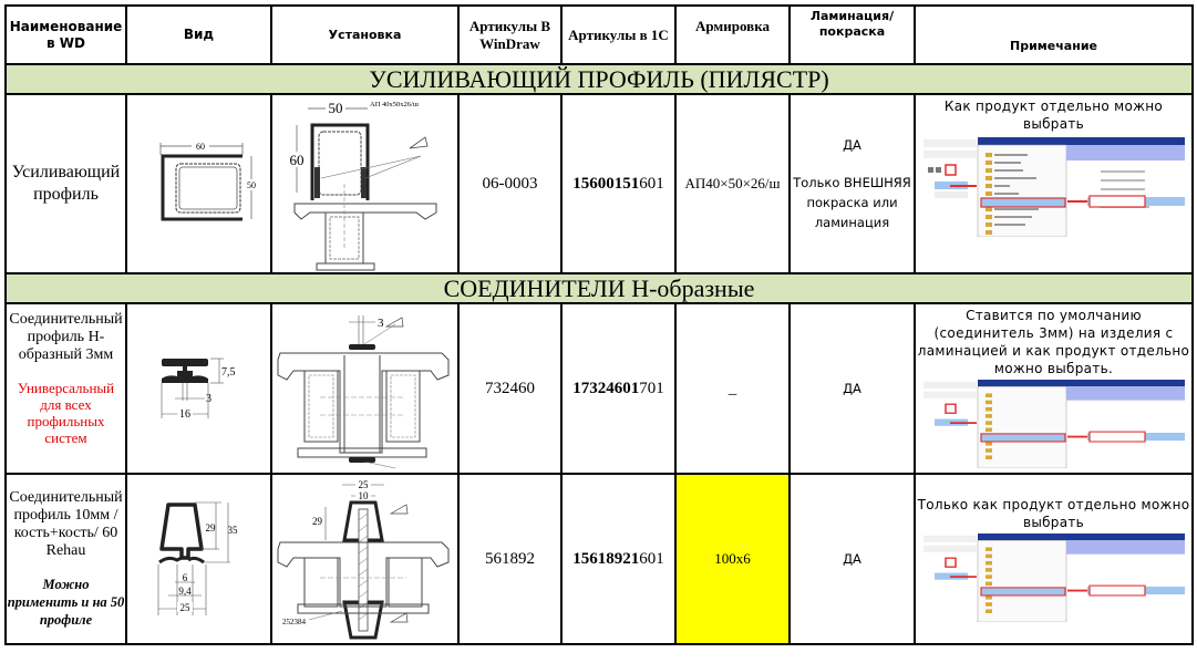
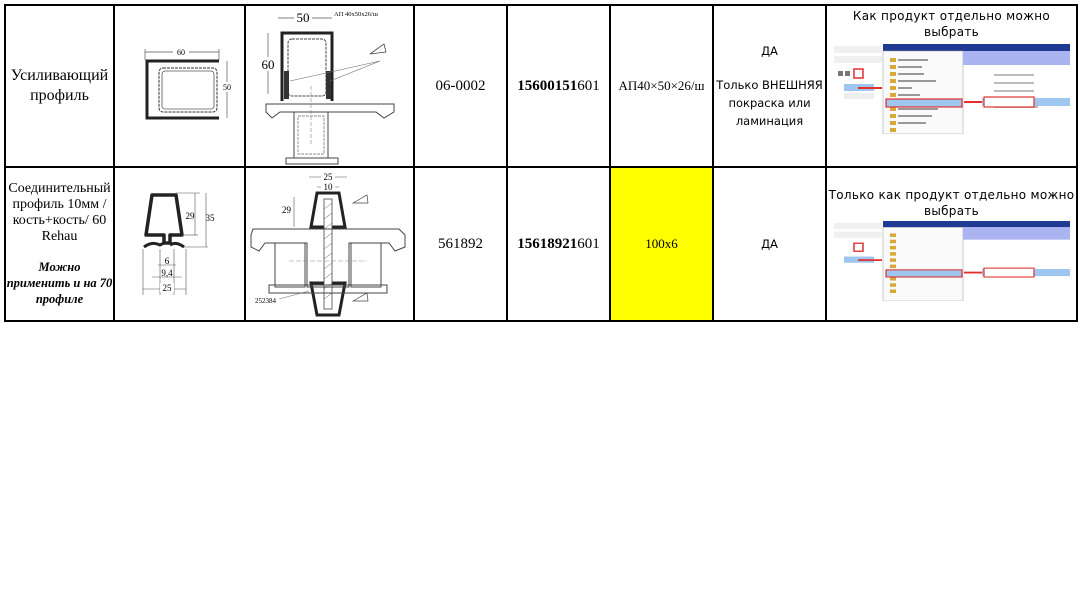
- Наименование в WD	Вид	Установка	Артикулы В WinDraw	Артикулы в 1С	Армировка	Ламинация/ покраска	Примечание
- УСИЛИВАЮЩИЙ ПРОФИЛЬ (ПИЛЯСТР)
- Усиливающий профиль	60 50	50 60	06-0003	15600151601	АП40×50×26/ш	ДА Только ВНЕШНЯЯ покраска или ламинация	Как продукт отдельно можно выбрать
+ Усиливающий профиль	60 50	50 60	06-0002	15600151601	АП40×50×26/ш	ДА Только ВНЕШНЯЯ покраска или ламинация	Как продукт отдельно можно выбрать
- СОЕДИНИТЕЛИ Н-образные
- Соединительный профиль Н-образный 3мм Универсальный для всех профильных систем	7,5 3 16	3	732460	17324601701	_	ДА	Ставится по умолчанию (соединитель 3мм) на изделия с ламинацией и как продукт отдельно можно выбрать.
- Соединительный профиль 10мм /кость+кость/ 60 Rehau Можно применить и на 50 профиле	29 35 6 9,4 25	25 10 29 252384	561892	15618921601	100х6	ДА	Только как продукт отдельно можно выбрать
+ Соединительный профиль 10мм /кость+кость/ 60 Rehau Можно применить и на 70 профиле	29 35 6 9,4 25	25 10 29 252384	561892	15618921601	100х6	ДА	Только как продукт отдельно можно выбрать
